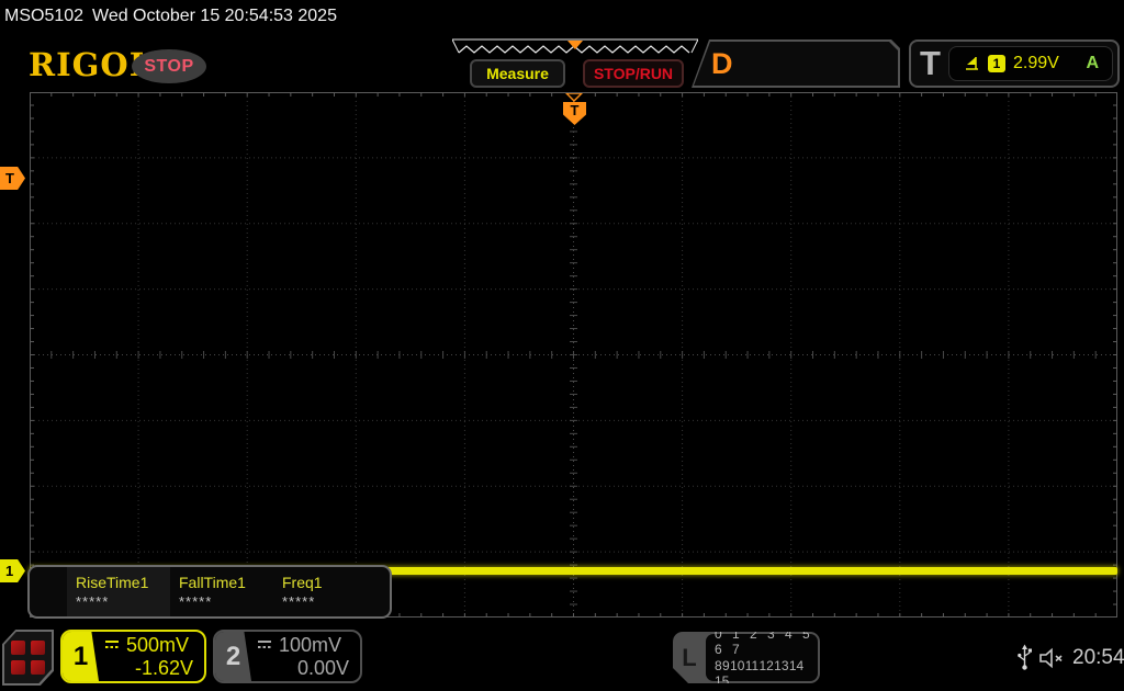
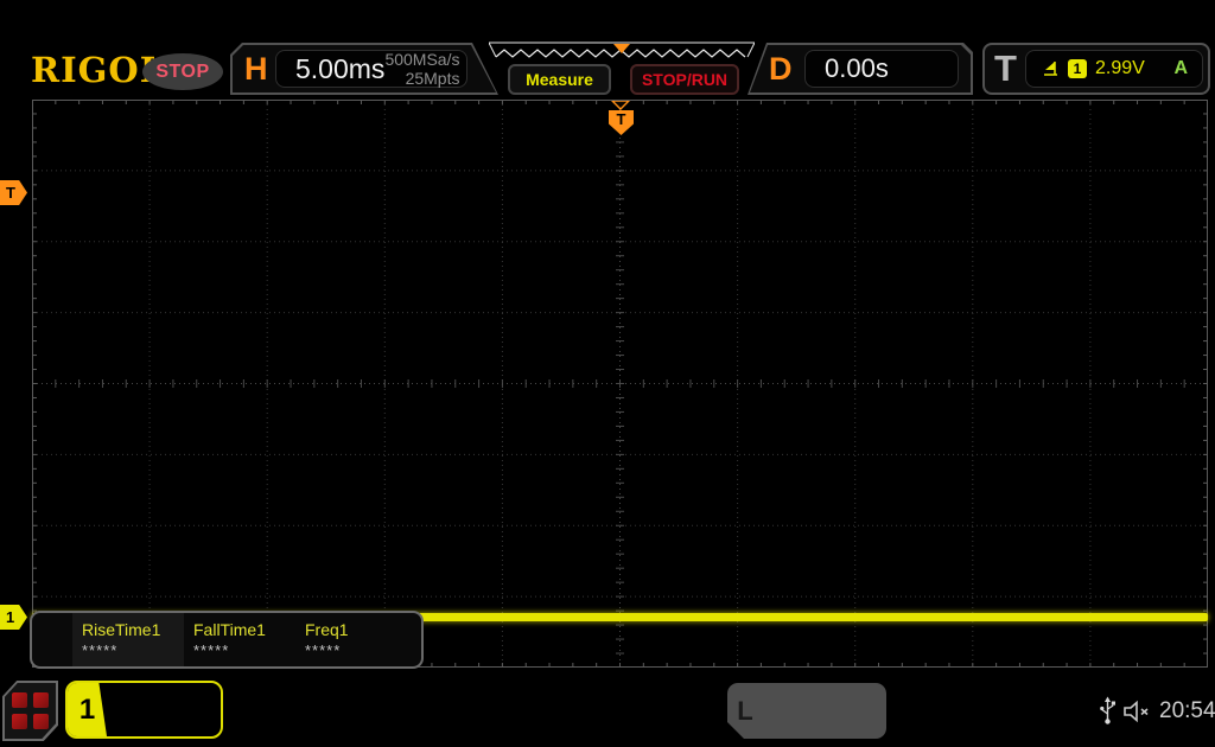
- MSO5102
- Wed October 15 20:54:53 2025
  RIGO
  STOP
+ H
+ 5.00ms
+ 500MSa/s
+ 25Mpts
  Measure
  STOP/RUN
  D
+ 0.00s
  T
  1
  2.99V
  A
  T
  T
  1
  RiseTime1
  *****
  FallTime1
  *****
  Freq1
  *****
  1
- 500mV
- -1.62V
- 2
- 100mV
- 0.00V
  L
- 0 1 2 3 4 5 6 7
- 8 9 10 11 12 13 14 15
  20:54
